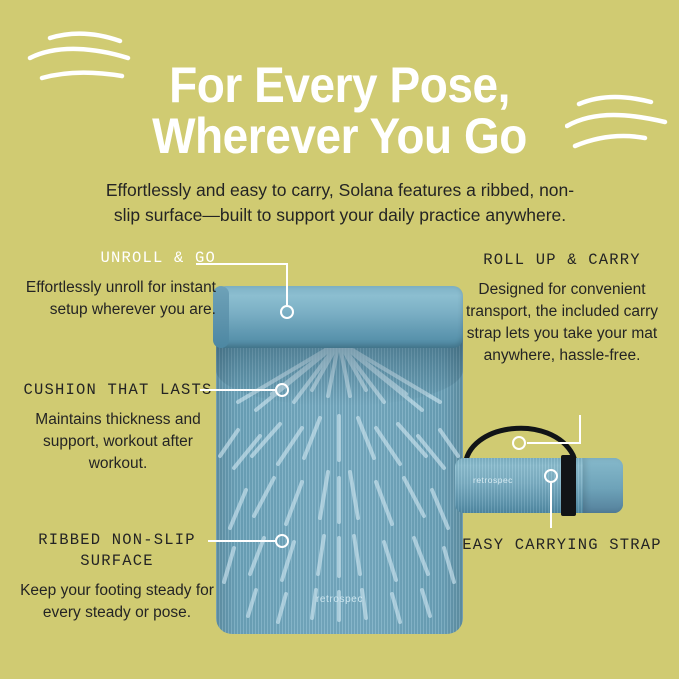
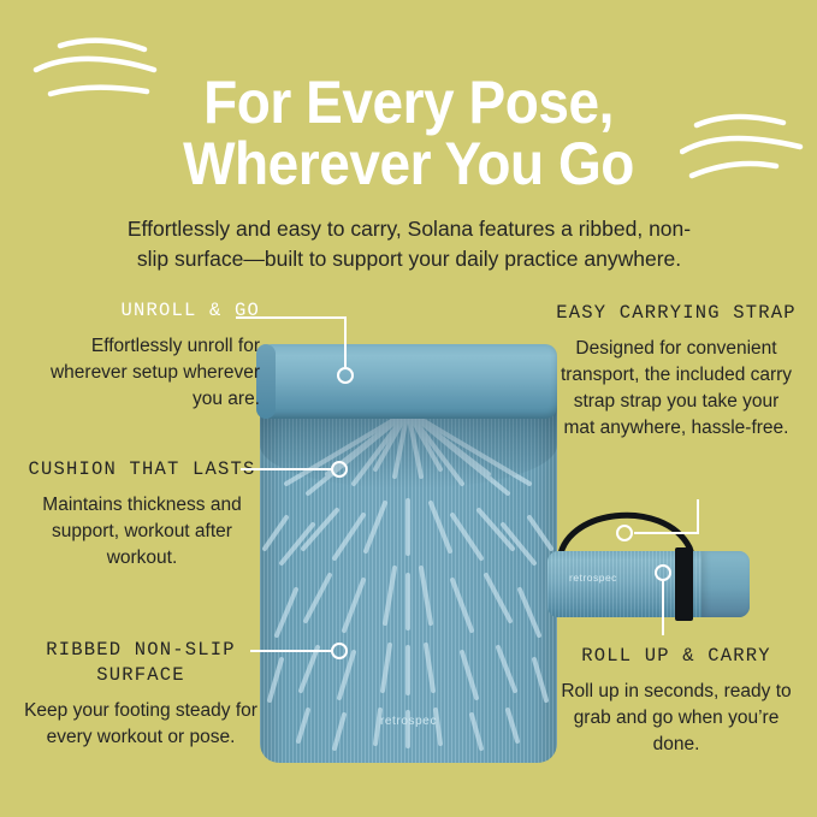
  For Every Pose,
  Wherever You Go
  Effortlessly and easy to carry, Solana features a ribbed, non-slip surface—built to support your daily practice anywhere.
  retrospec
  retrospec
  UNROLL & GO
- Effortlessly unroll for instant setup wherever you are.
+ Effortlessly unroll for wherever setup wherever you are.
  CUSHION THAT LAST
  Maintains thickness and support, workout after workout.
  RIBBED NON-SLIP SURFACE
- Keep your footing steady for every steady or pose.
+ Keep your footing steady for every workout or pose.
- ROLL UP & CARRY
+ EASY CARRYING STRAP
- Designed for convenient transport, the included carry strap lets you take your mat anywhere, hassle-free.
+ Designed for convenient transport, the included carry strap strap you take your mat anywhere, hassle-free.
- EASY CARRYING STRAP
+ ROLL UP & CARRY
+ Roll up in seconds, ready to grab and go when you’re done.
